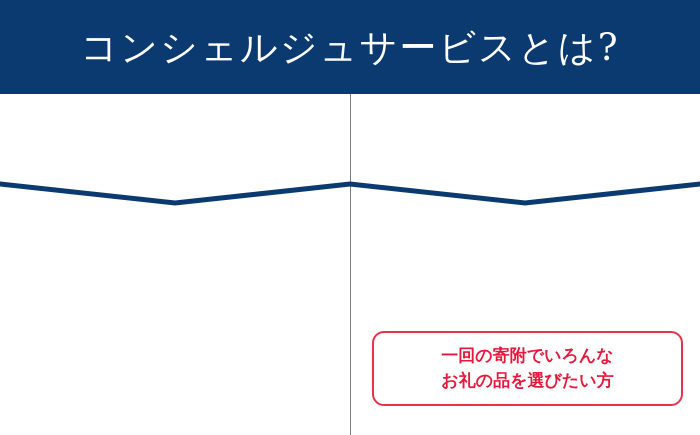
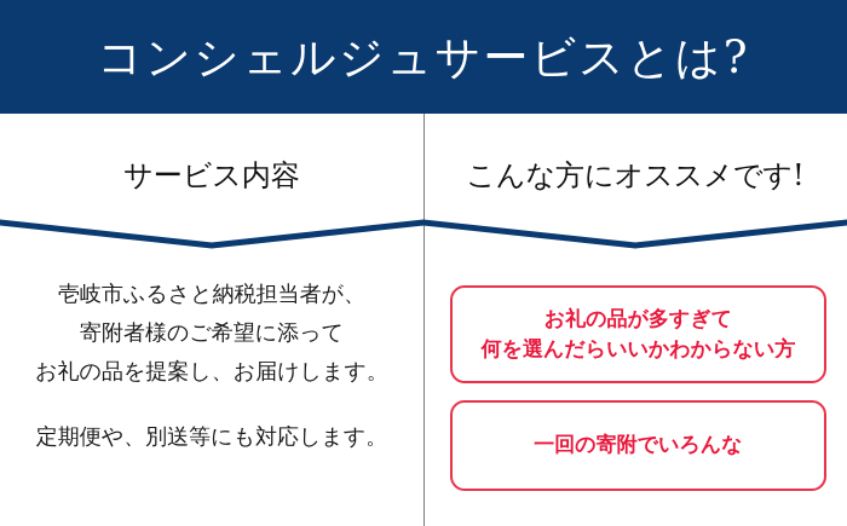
  コンシェルジュサービスとは?
+ サービス内容
+ こんな方にオススメです!
+ 壱岐市ふるさと納税担当者が、
+ 寄附者様のご希望に添って
+ お礼の品を提案し、お届けします。
+ 定期便や、別送等にも対応します。
+ お礼の品が多すぎて
+ 何を選んだらいいかわからない方
  一回の寄附でいろんな
- お礼の品を選びたい方
